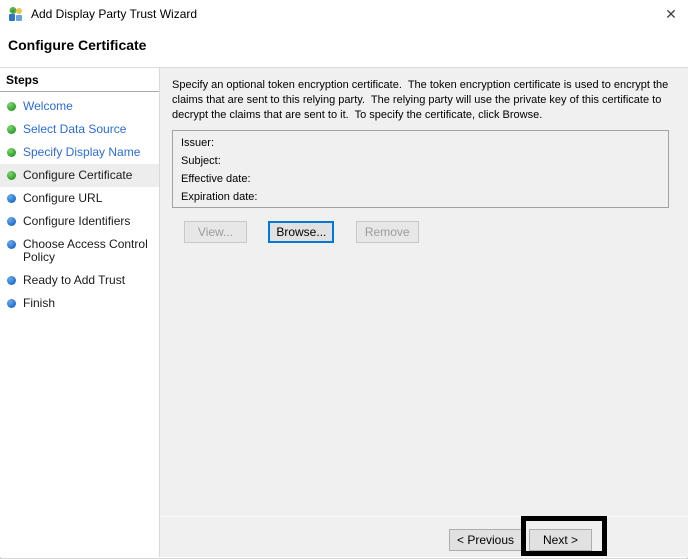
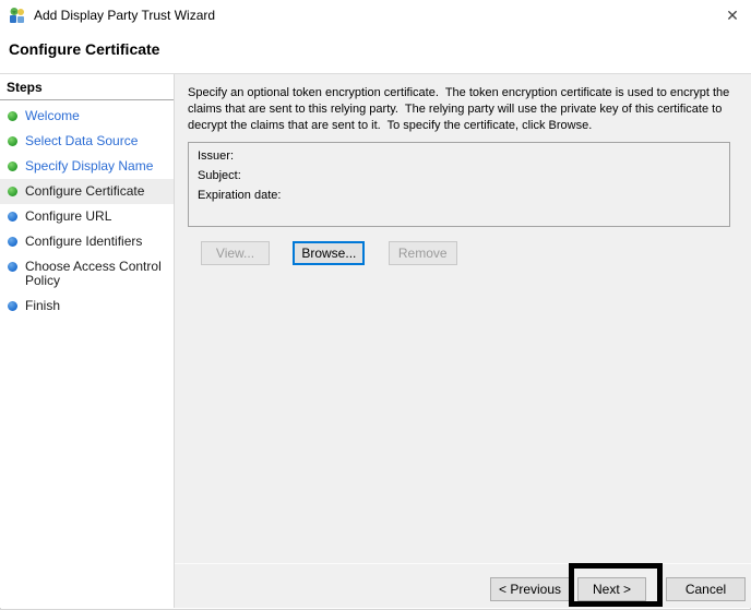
  Add Display Party Trust Wizard
  ✕
  Configure Certificate
  Steps
  Welcome
  Select Data Source
  Specify Display Name
  Configure Certificate
  Configure URL
  Configure Identifiers
  Choose Access Control Policy
- Ready to Add Trust
  Finish
  Specify an optional token encryption certificate. The token encryption certificate is used to encrypt the claims that are sent to this relying party. The relying party will use the private key of this certificate to decrypt the claims that are sent to it. To specify the certificate, click Browse.
  Issuer:
  Subject:
- Effective date:
  Expiration date:
  View... Browse... Remove
  < Previous
  Next >
+ Cancel
